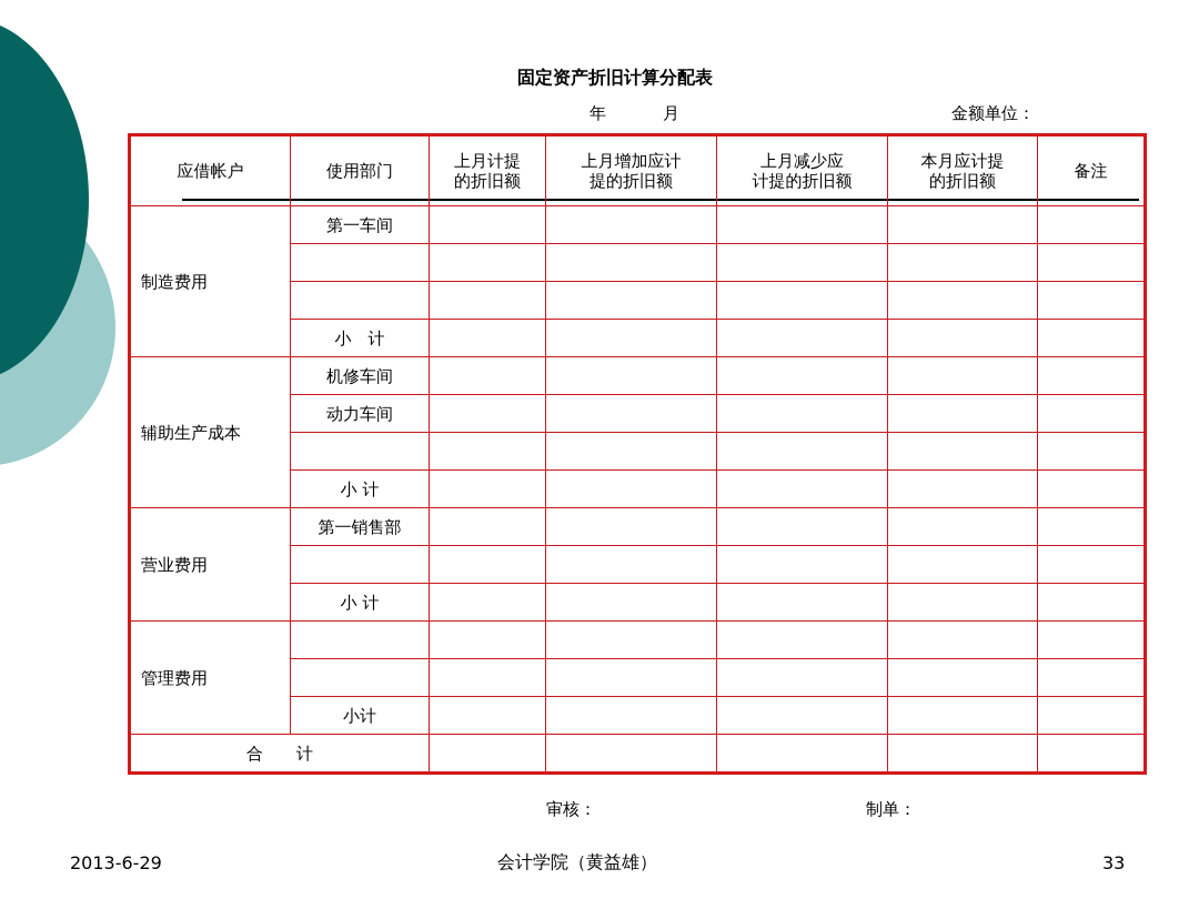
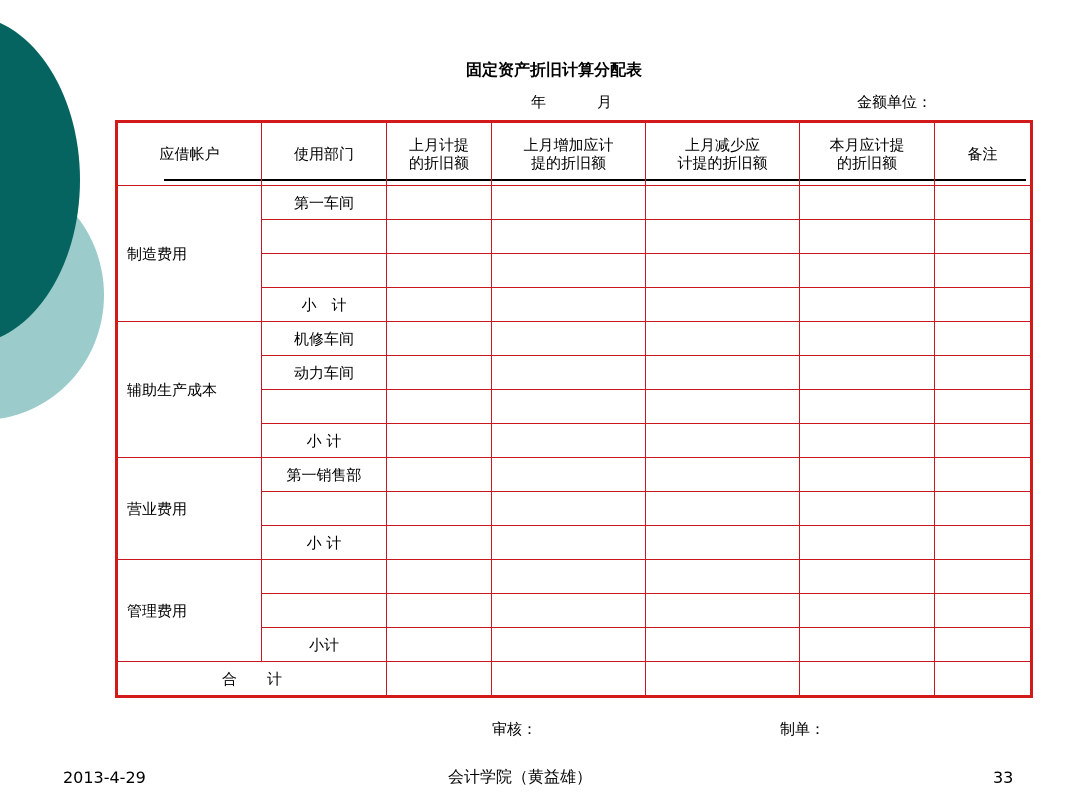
  固定资产折旧计算分配表
  年
  月
  金额单位：
  应借帐户	使用部门	上月计提的折旧额	上月增加应计提的折旧额	上月减少应计提的折旧额	本月应计提的折旧额	备注
  制造费用	第一车间
  小 计
  辅助生产成本	机修车间
  动力车间
  小 计
  营业费用	第一销售部
  小 计
  管理费用
  小计
  合 计
  审核：
  制单：
- 2013-6-29
+ 2013-4-29
  会计学院（黄益雄）
  33
